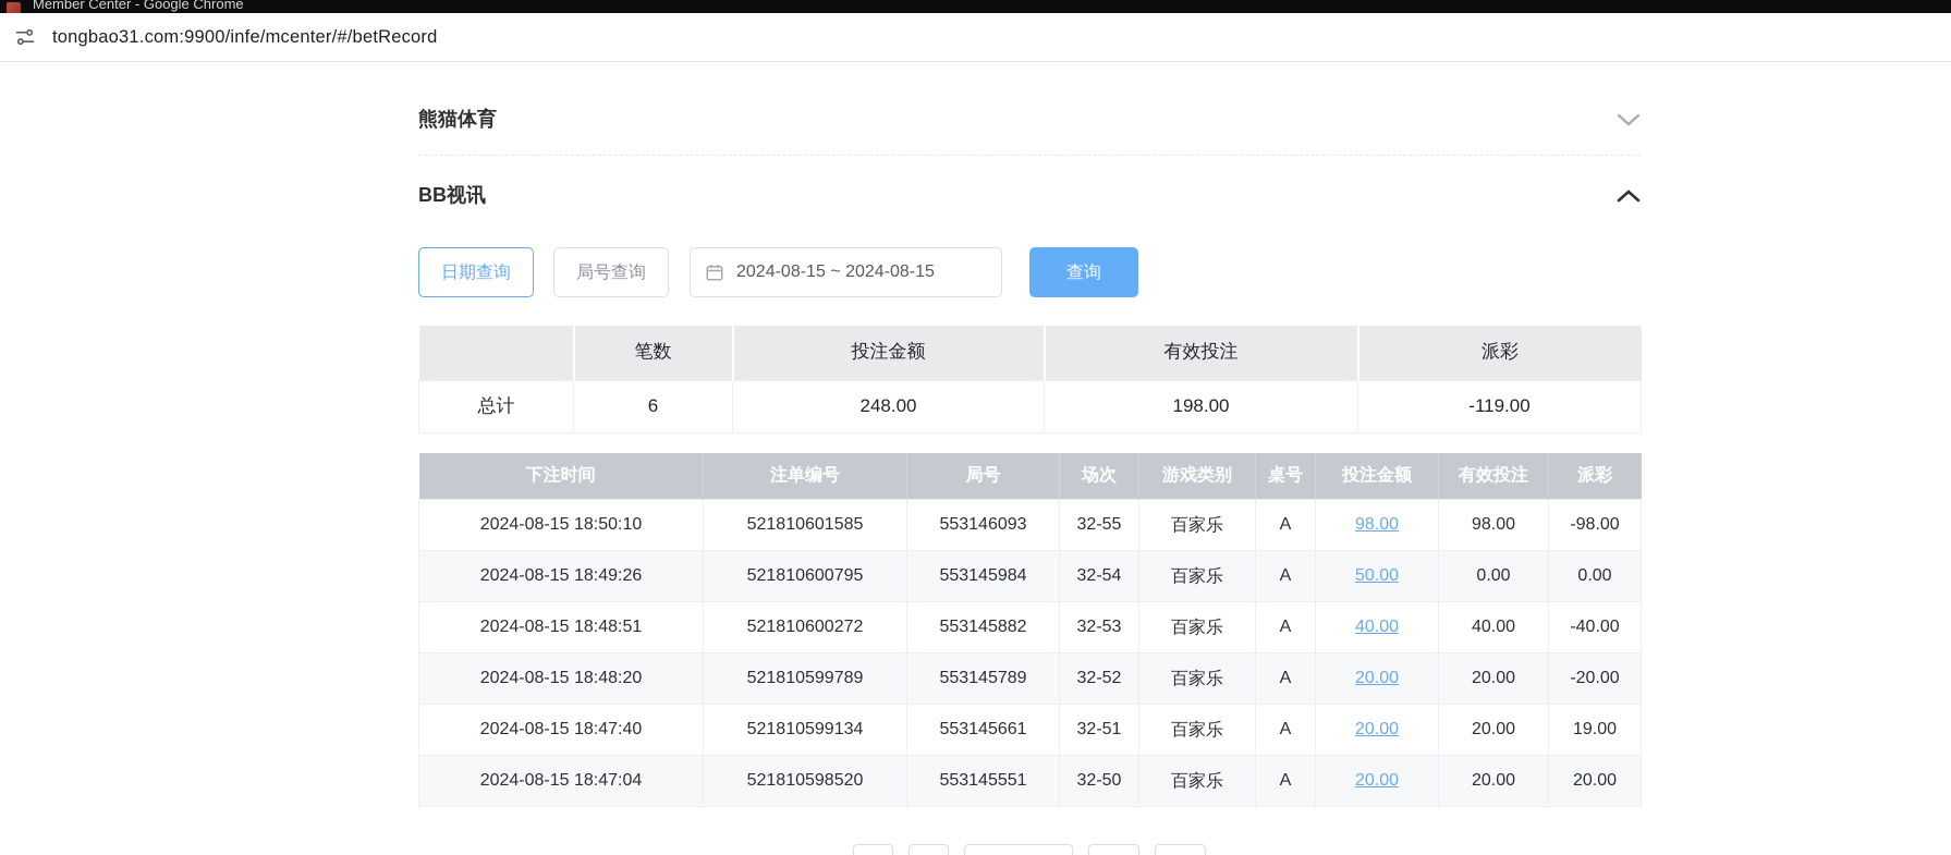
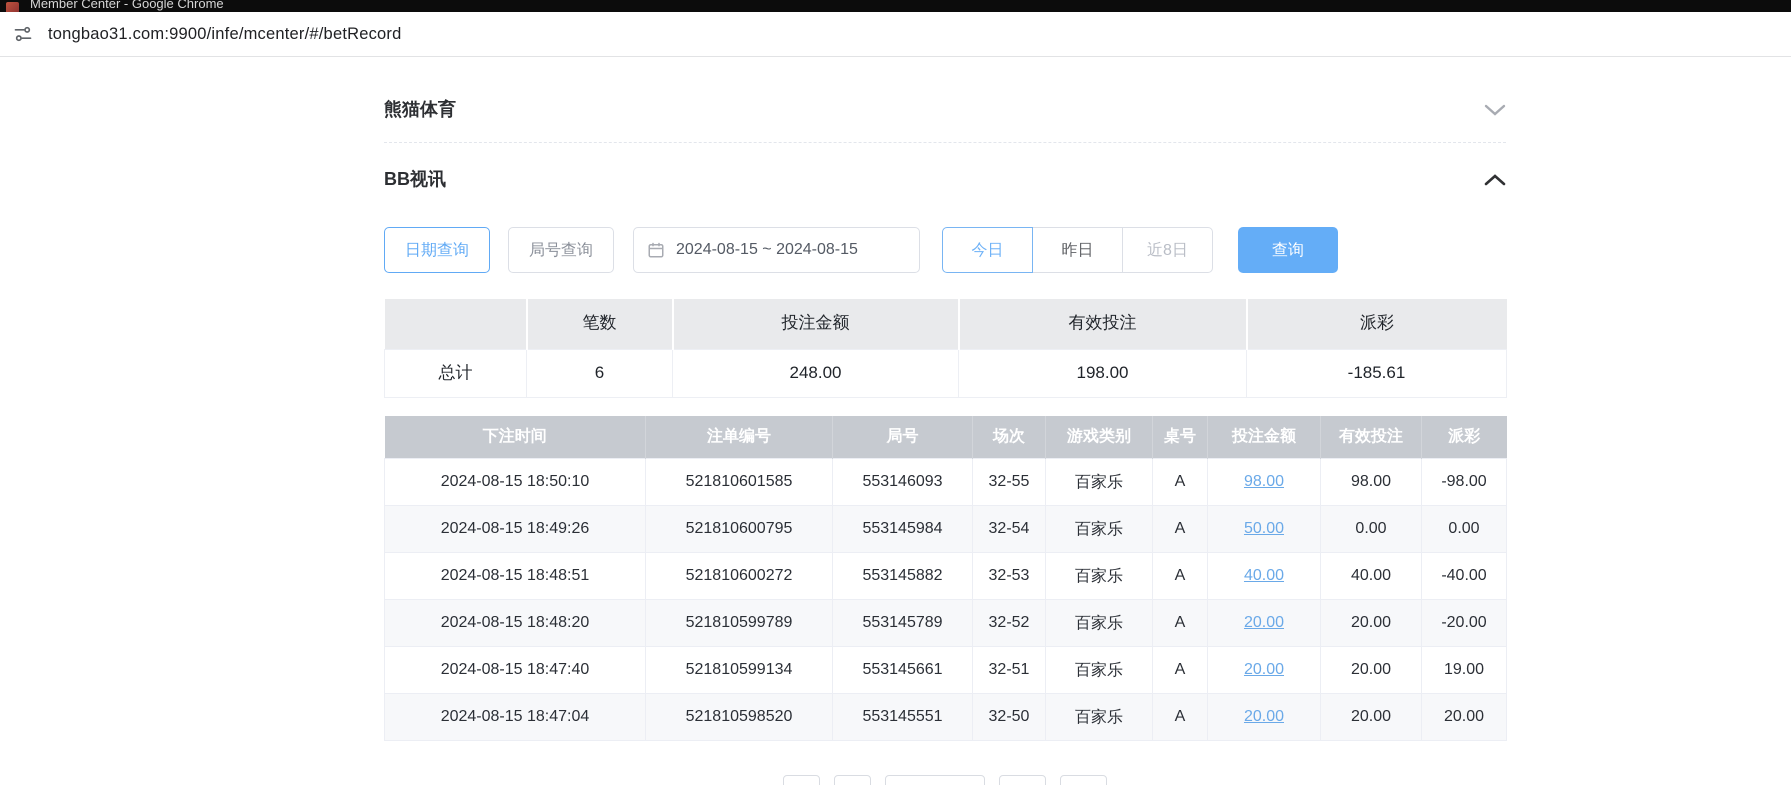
  Member Center - Google Chrome
  tongbao31.com:9900/infe/mcenter/#/betRecord
  熊猫体育
  BB视讯
  日期查询
  局号查询
  2024-08-15 ~ 2024-08-15
+ 今日
+ 昨日
+ 近8日
  查询
  	笔数	投注金额	有效投注	派彩
- 总计	6	248.00	198.00	-119.00
+ 总计	6	248.00	198.00	-185.61
  下注时间	注单编号	局号	场次	游戏类别	桌号	投注金额	有效投注	派彩
  2024-08-15 18:50:10	521810601585	553146093	32-55	百家乐	A	98.00	98.00	-98.00
  2024-08-15 18:49:26	521810600795	553145984	32-54	百家乐	A	50.00	0.00	0.00
  2024-08-15 18:48:51	521810600272	553145882	32-53	百家乐	A	40.00	40.00	-40.00
  2024-08-15 18:48:20	521810599789	553145789	32-52	百家乐	A	20.00	20.00	-20.00
  2024-08-15 18:47:40	521810599134	553145661	32-51	百家乐	A	20.00	20.00	19.00
  2024-08-15 18:47:04	521810598520	553145551	32-50	百家乐	A	20.00	20.00	20.00
